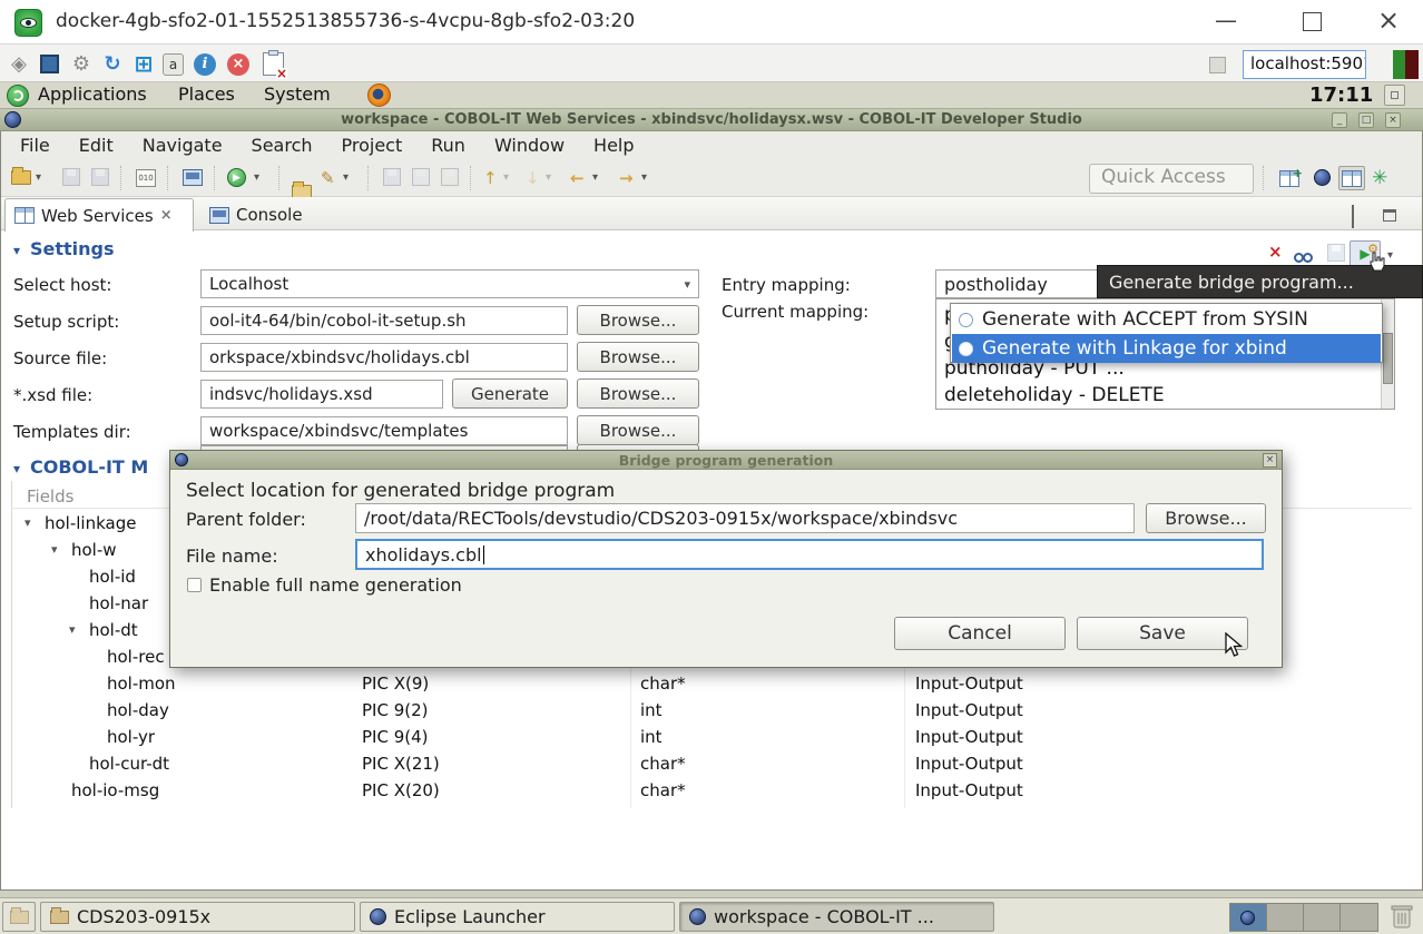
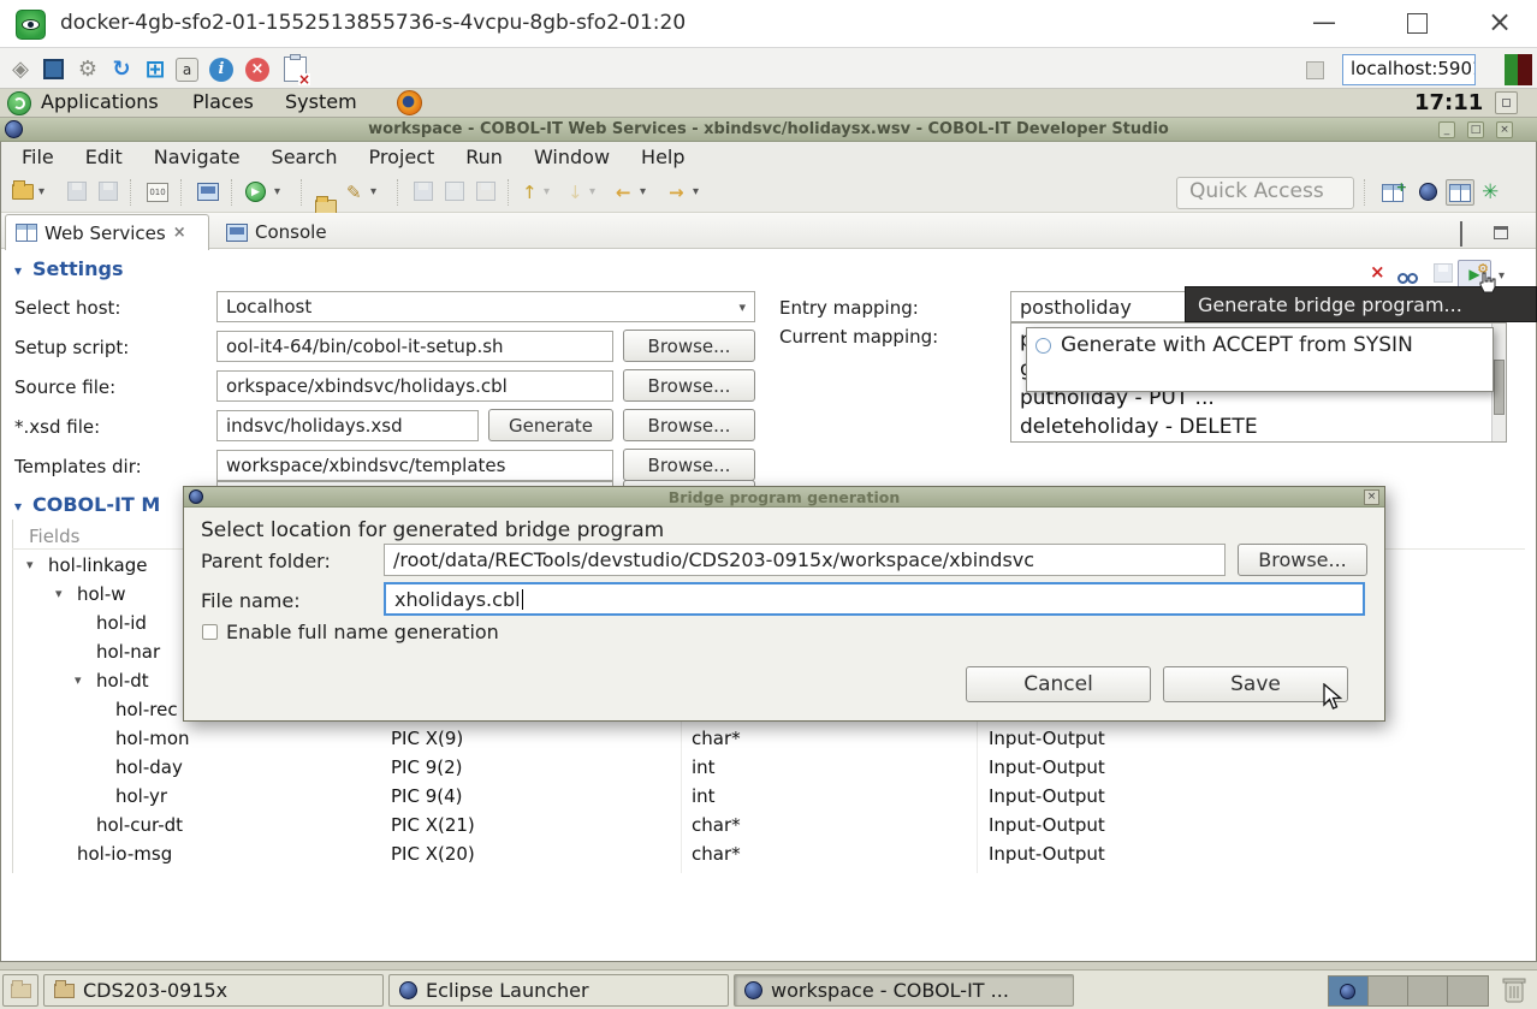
- docker-4gb-sfo2-01-1552513855736-s-4vcpu-8gb-sfo2-03:20
+ docker-4gb-sfo2-01-1552513855736-s-4vcpu-8gb-sfo2-01:20
  —
  ×
  ◈
  ⚙
  ↻
  ⊞
  a
  i
  ×
  ×
  localhost:590
  Applications
  Places
  System
  17:11
  workspace - COBOL-IT Web Services - xbindsvc/holidaysx.wsv - COBOL-IT Developer Studio
  _
  □
  ×
  File
  Edit
  Navigate
  Search
  Project
  Run
  Window
  Help
  ▾
  010
  ▶
  ▾
  ✎
  ▾
  ↑
  ▾
  ↓
  ▾
  ←
  ▾
  →
  ▾
  Quick Access
  +
  ✳
  Web Services
  ×
  Console
  ▾
  Settings
  ×
  ▶
  ⚙
  ▾
  Select host:
  Localhost
  ▾
  Setup script:
  ool-it4-64/bin/cobol-it-setup.sh
  Browse...
  Source file:
  orkspace/xbindsvc/holidays.cbl
  Browse...
  *.xsd file:
  indsvc/holidays.xsd
  Generate
  Browse...
  Templates dir:
  workspace/xbindsvc/templates
  Browse...
  Entry mapping:
  Current mapping:
  postholiday
  putholiday - PUT ...
  deleteholiday - DELETE
  Generate bridge program...
  Generate with ACCEPT from SYSIN
- Generate with Linkage for xbind
  ▾
  COBOL-IT M
  Fields
  ▾
  hol-linkage
  ▾
  hol-w
  hol-id
  hol-nar
  ▾
  hol-dt
  hol-rec
  hol-mon
  PIC X(9)
  char*
  Input-Output
  hol-day
  PIC 9(2)
  int
  Input-Output
  hol-yr
  PIC 9(4)
  int
  Input-Output
  hol-cur-dt
  PIC X(21)
  char*
  Input-Output
  hol-io-msg
  PIC X(20)
  char*
  Input-Output
  Bridge program generation
  ×
  Select location for generated bridge program
  Parent folder:
  /root/data/RECTools/devstudio/CDS203-0915x/workspace/xbindsvc
  Browse...
  File name:
  xholidays.cbl
  Enable full name generation
  Cancel
  Save
  CDS203-0915x
  Eclipse Launcher
  workspace - COBOL-IT ...
